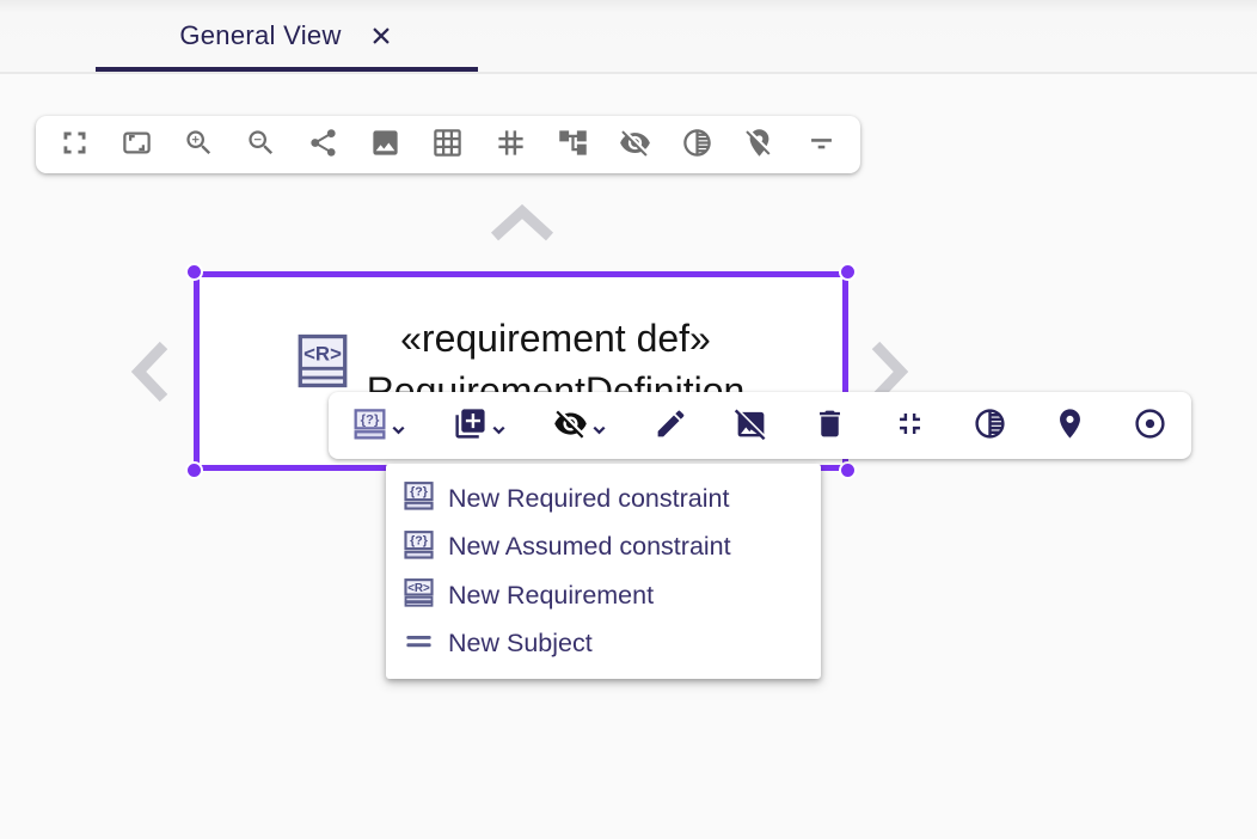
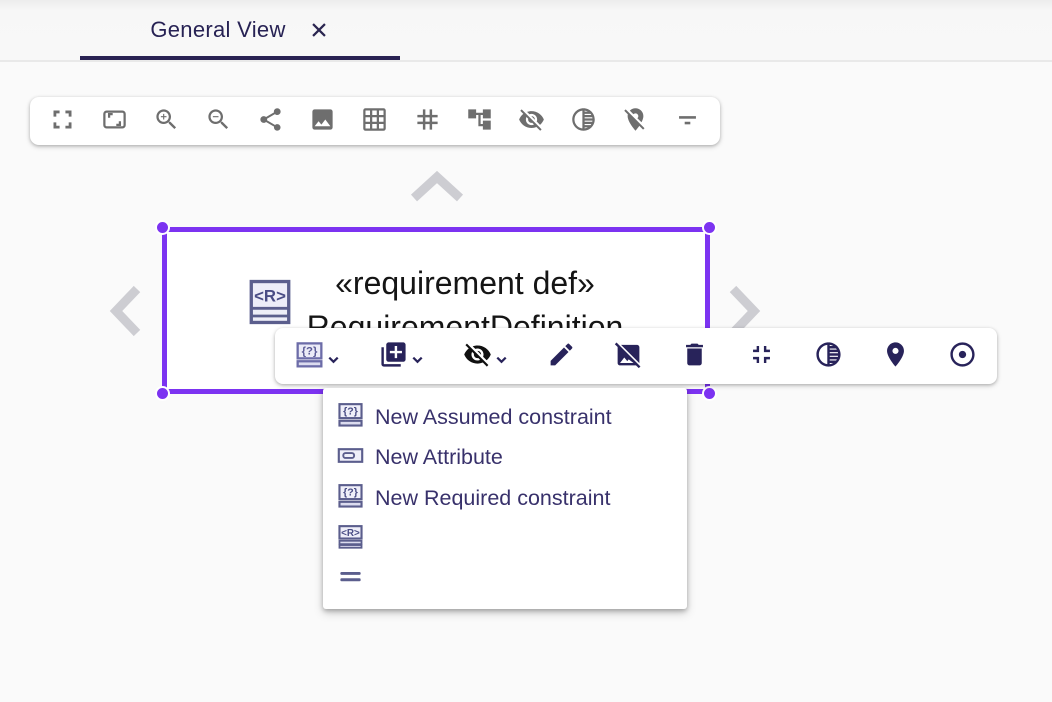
  General View
  <R>
  «requirement def»
  RequirementDefinition
  {?}
  {?}
- New Required constraint
+ New Assumed constraint
+ New Attribute
  {?}
- New Assumed constraint
+ New Required constraint
  <R>
- New Requirement
- New Subject
